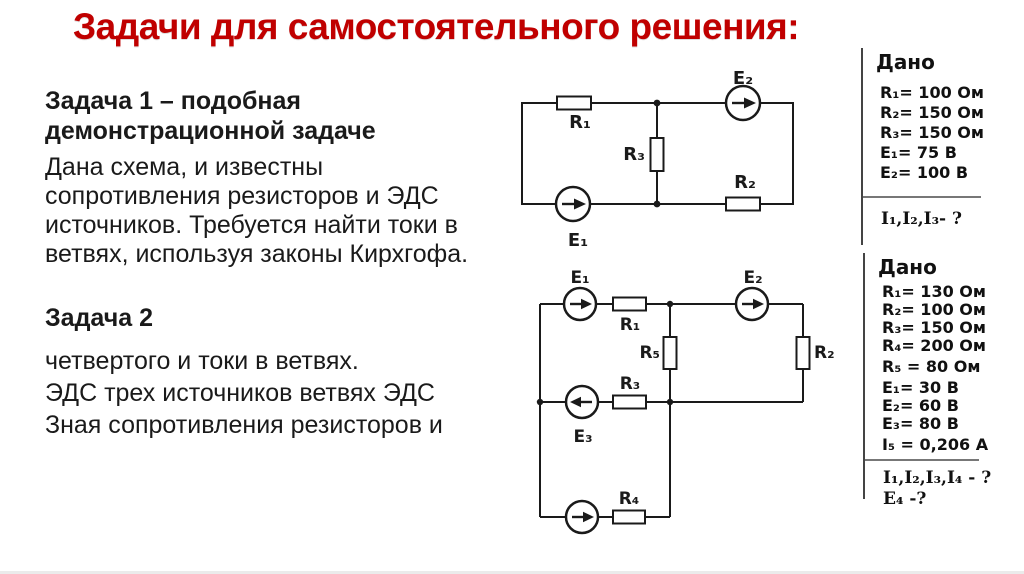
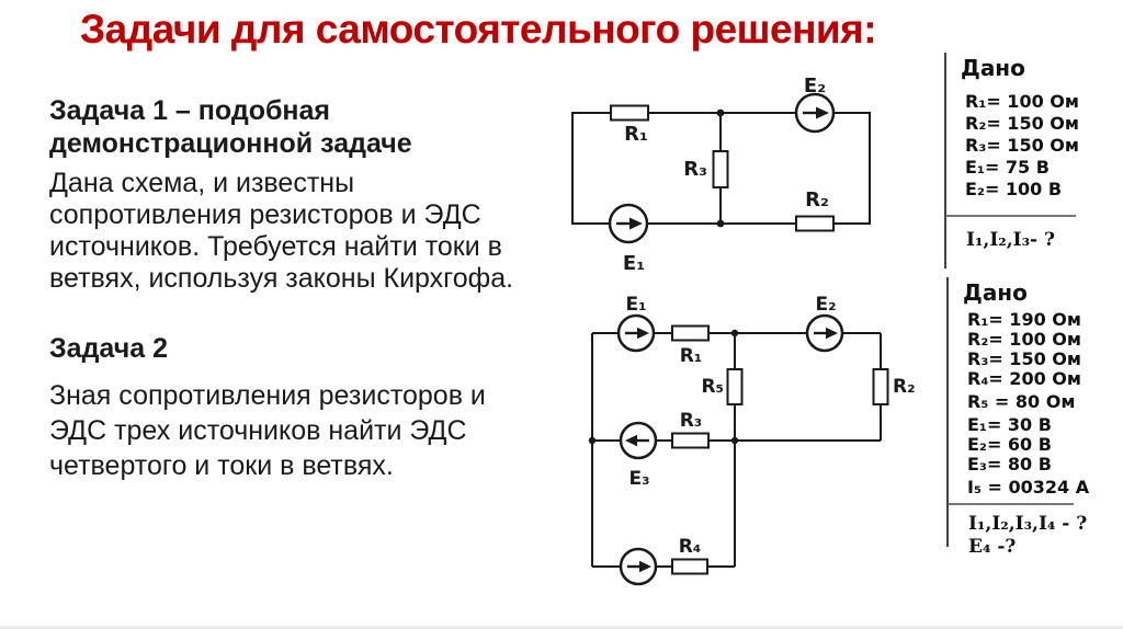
  Задачи для самостоятельного решения:
  Задача 1 – подобная
  демонстрационной задаче
  Дана схема, и известны
  сопротивления резисторов и ЭДС
  источников. Требуется найти токи в
  ветвях, используя законы Кирхгофа.
  Задача 2
- четвертого и токи в ветвях.
+ Зная сопротивления резисторов и
- ЭДС трех источников ветвях ЭДС
+ ЭДС трех источников найти ЭДС
- Зная сопротивления резисторов и
+ четвертого и токи в ветвях.
  R₁
  E₂
  R₃
  R₂
  E₁
  E₁
  E₂
  R₁
  R₅
  R₂
  R₃
  E₃
  R₄
  Дано
  R₁= 100 Ом
  R₂= 150 Ом
  R₃= 150 Ом
  E₁= 75 В
  E₂= 100 В
  I₁,I₂,I₃- ?
  Дано
- R₁= 130 Ом
+ R₁= 190 Ом
  R₂= 100 Ом
  R₃= 150 Ом
  R₄= 200 Ом
  R₅ = 80 Ом
  E₁= 30 В
  E₂= 60 В
  E₃= 80 В
- I₅ = 0,206 А
+ I₅ = 00324 А
  I₁,I₂,I₃,I₄ - ?
  E₄ -?
